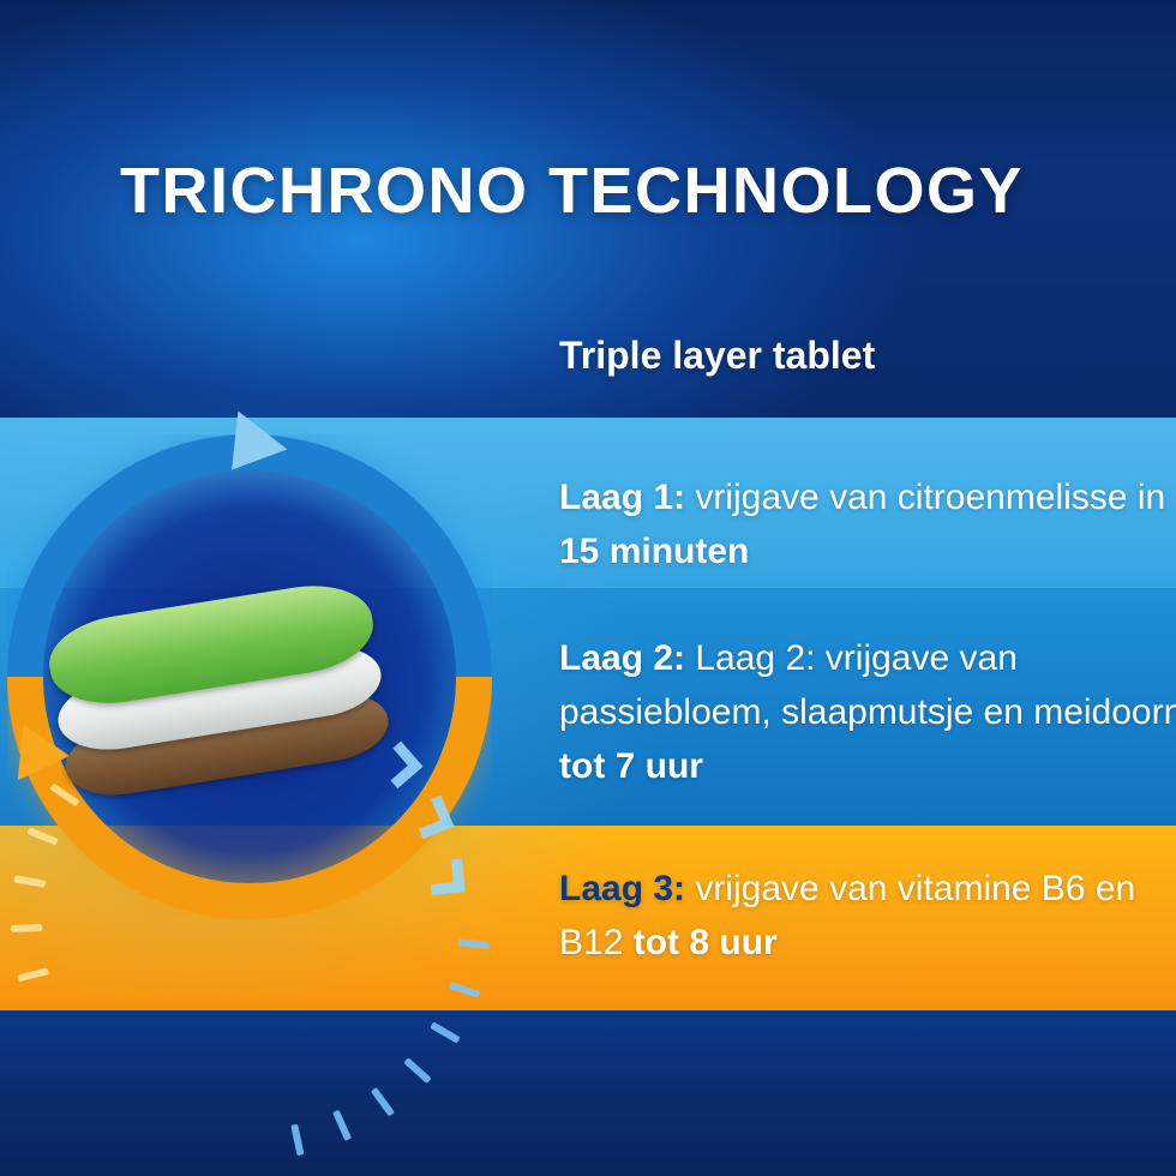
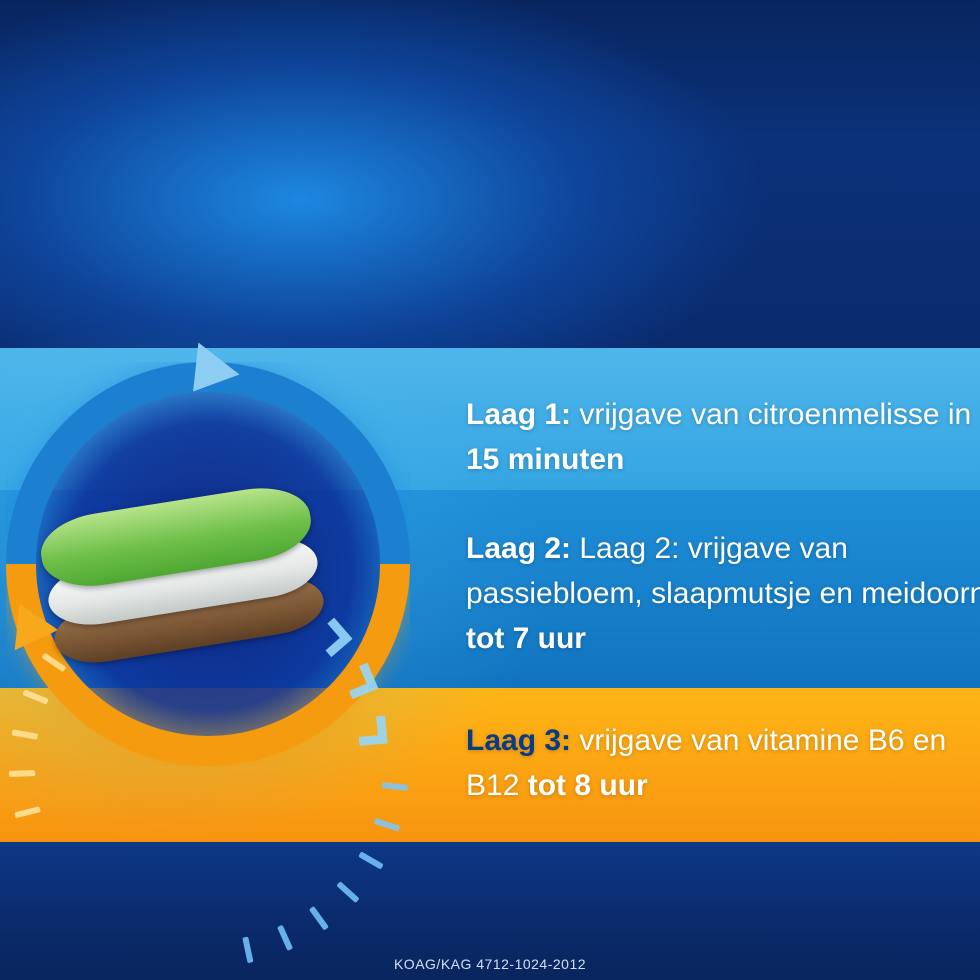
- TRICHRONO TECHNOLOGY
- Triple layer tablet
  Laag 1: vrijgave van citroenmelisse in 15 minuten
  Laag 2: Laag 2: vrijgave van passiebloem, slaapmutsje en meidoorn tot 7 uur
  Laag 3: vrijgave van vitamine B6 en B12 tot 8 uur
+ KOAG/KAG 4712-1024-2012
